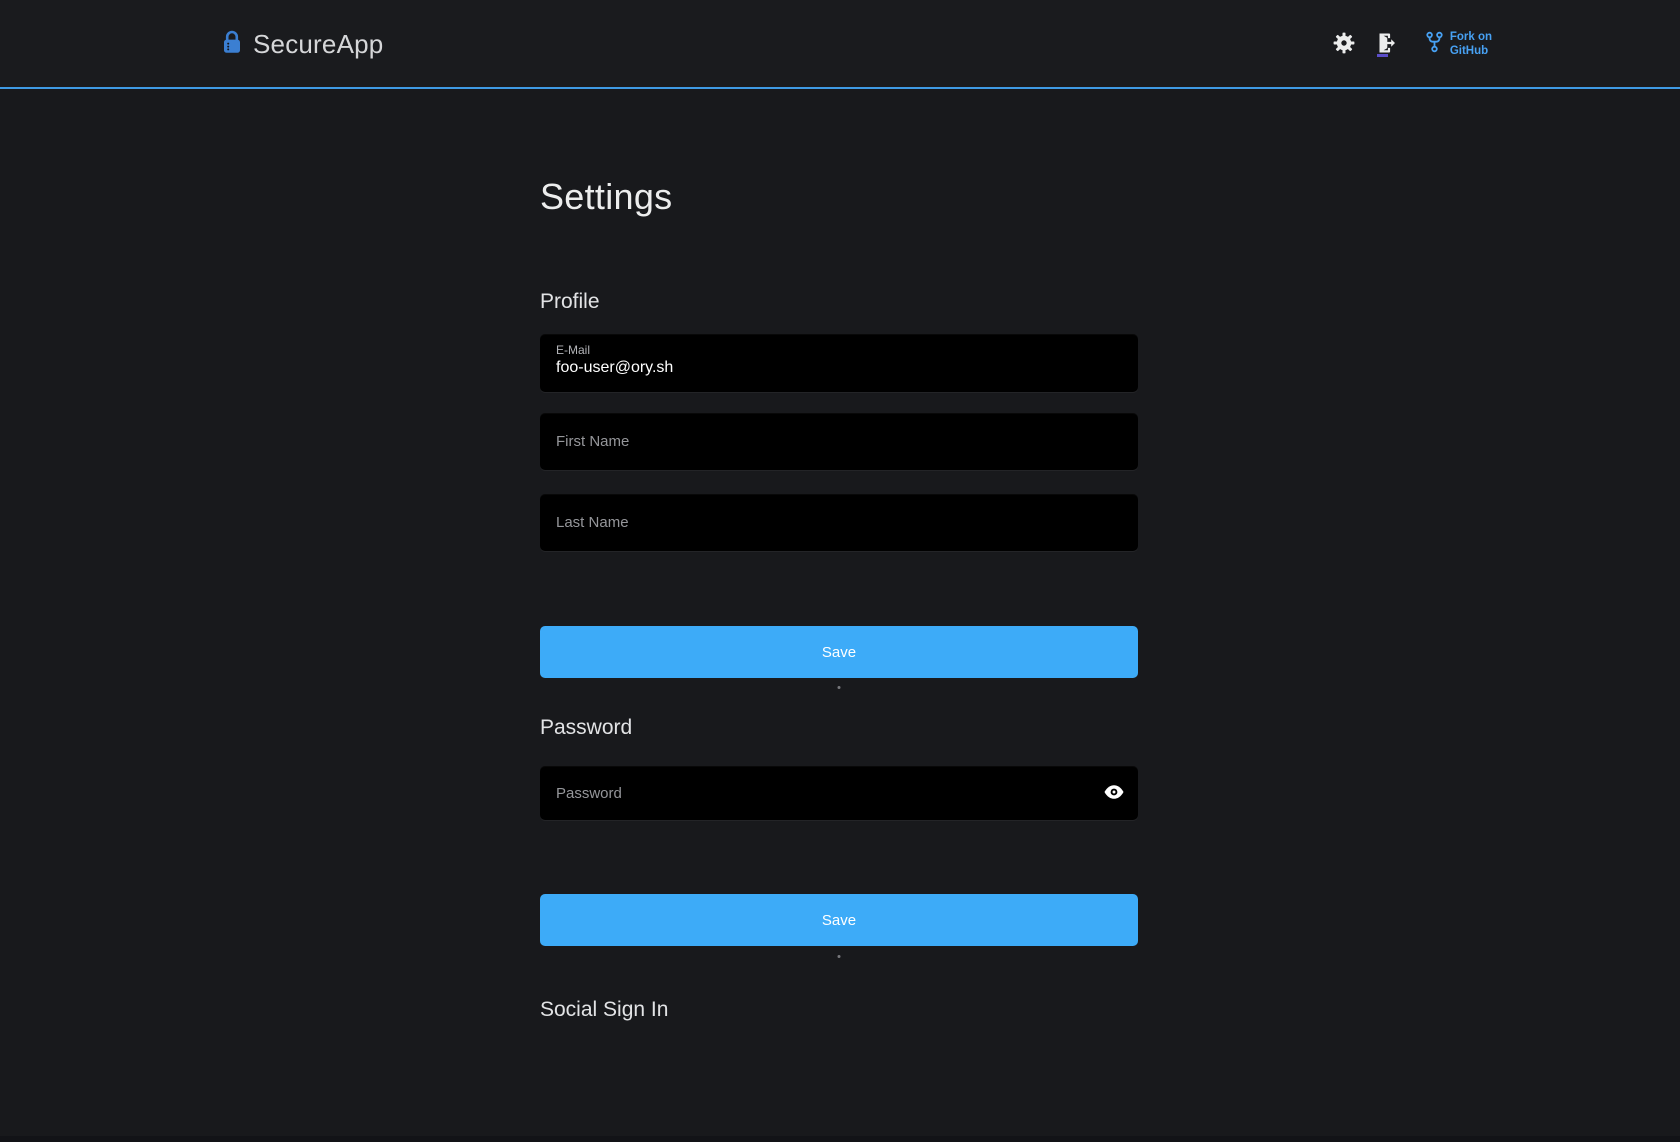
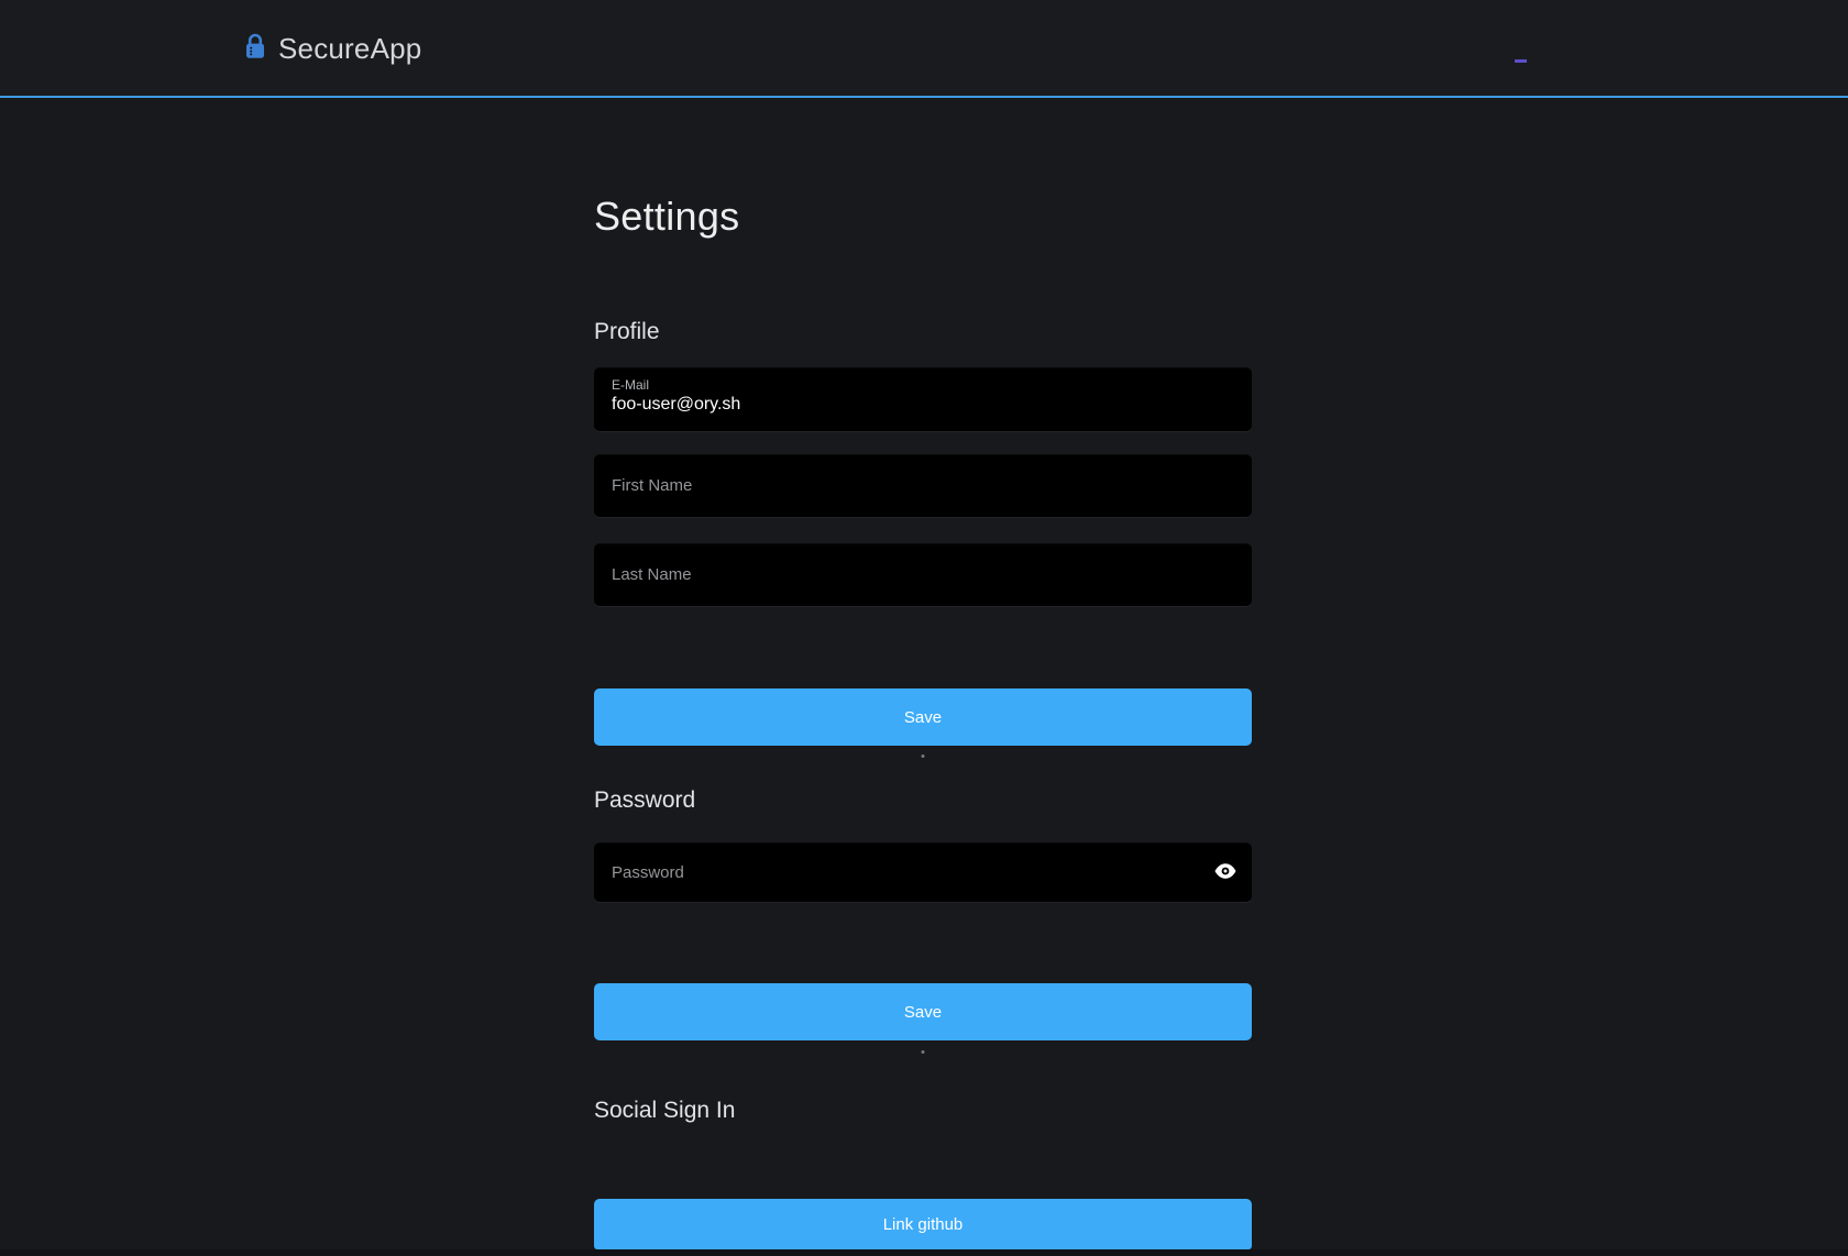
  SecureApp
- Fork on
- GitHub
  Settings
  Profile
  E-Mail
  foo-user@ory.sh
  First Name
  Last Name
  Save
  Password
  Password
  Save
  Social Sign In
+ Link github
